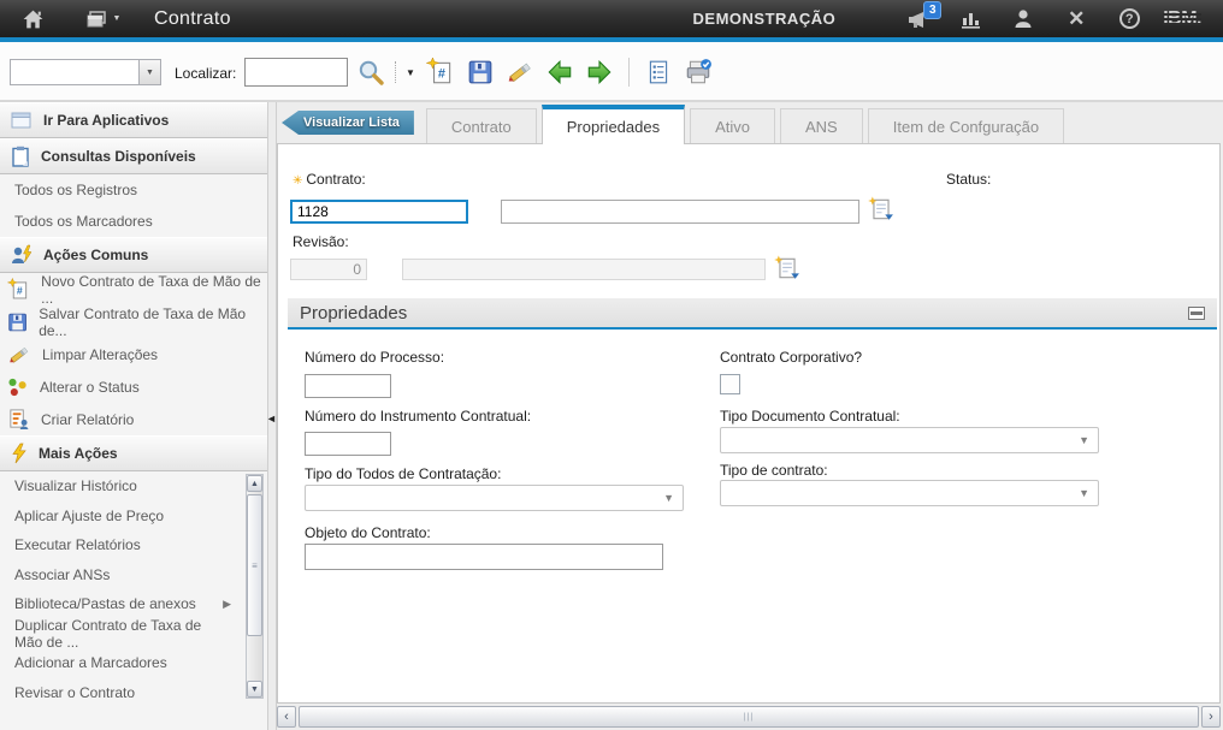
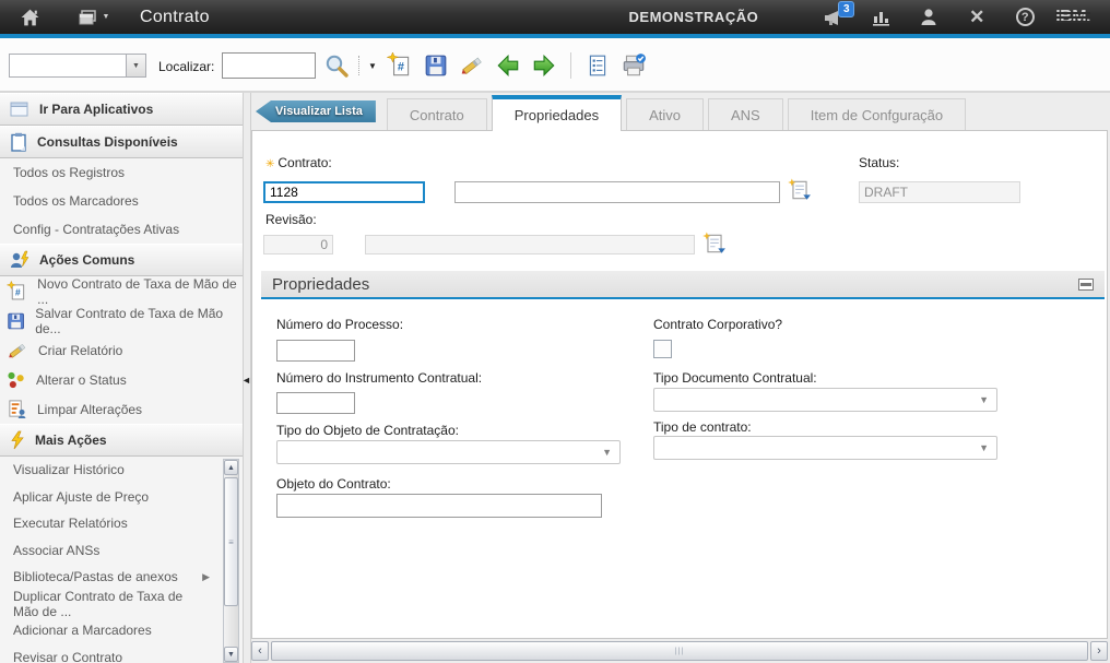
  Contrato
  DEMONSTRAÇÃO
  3
  ✕
  ?
  IBM.
  Localizar:
  ▼
  #
  Ir Para Aplicativos
  Consultas Disponíveis
  Todos os Registros
  Todos os Marcadores
+ Config - Contratações Ativas
  Ações Comuns
  #
  Novo Contrato de Taxa de Mão de ...
  Salvar Contrato de Taxa de Mão de...
- Limpar Alterações
+ Criar Relatório
  Alterar o Status
- Criar Relatório
+ Limpar Alterações
  Mais Ações
  Visualizar Histórico
  Aplicar Ajuste de Preço
  Executar Relatórios
  Associar ANSs
  Biblioteca/Pastas de anexos
  ▶
  Duplicar Contrato de Taxa de Mão de ...
  Adicionar a Marcadores
  Revisar o Contrato
  ≡
  ◄
  Visualizar Lista
  Contrato
  Propriedades
  Ativo
  ANS
  Item de Confguração
  ✳ Contrato:
  1128
  Status:
+ DRAFT
  Revisão:
  0
  Propriedades
  Número do Processo:
  Número do Instrumento Contratual:
- Tipo do Todos de Contratação:
+ Tipo do Objeto de Contratação:
  ▼
  Objeto do Contrato:
  Contrato Corporativo?
  Tipo Documento Contratual:
  ▼
  Tipo de contrato:
  ▼
  ‹
  ›
